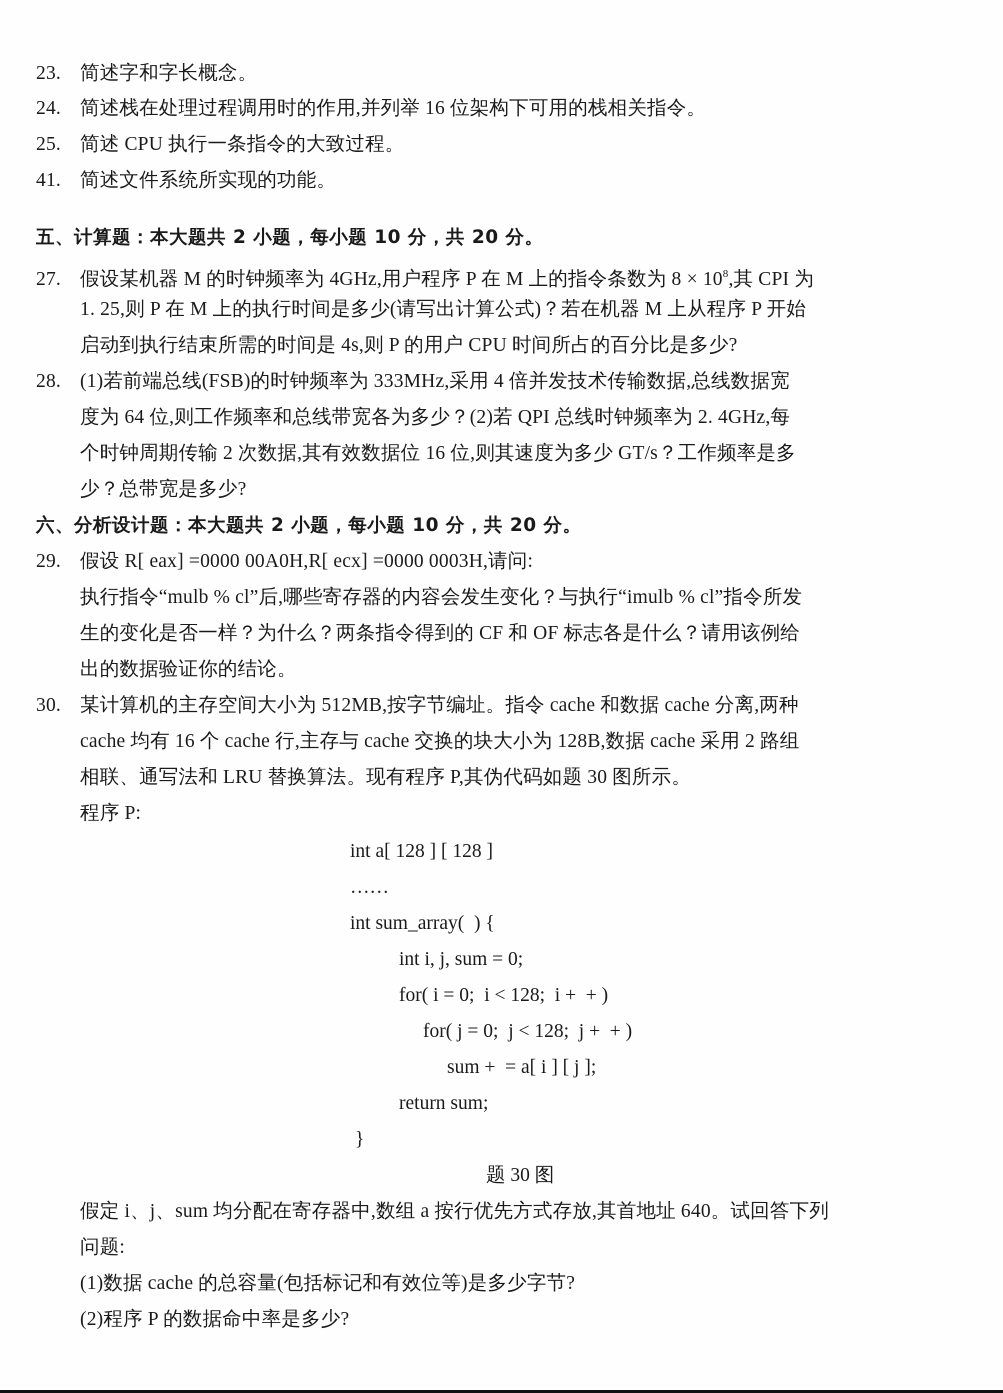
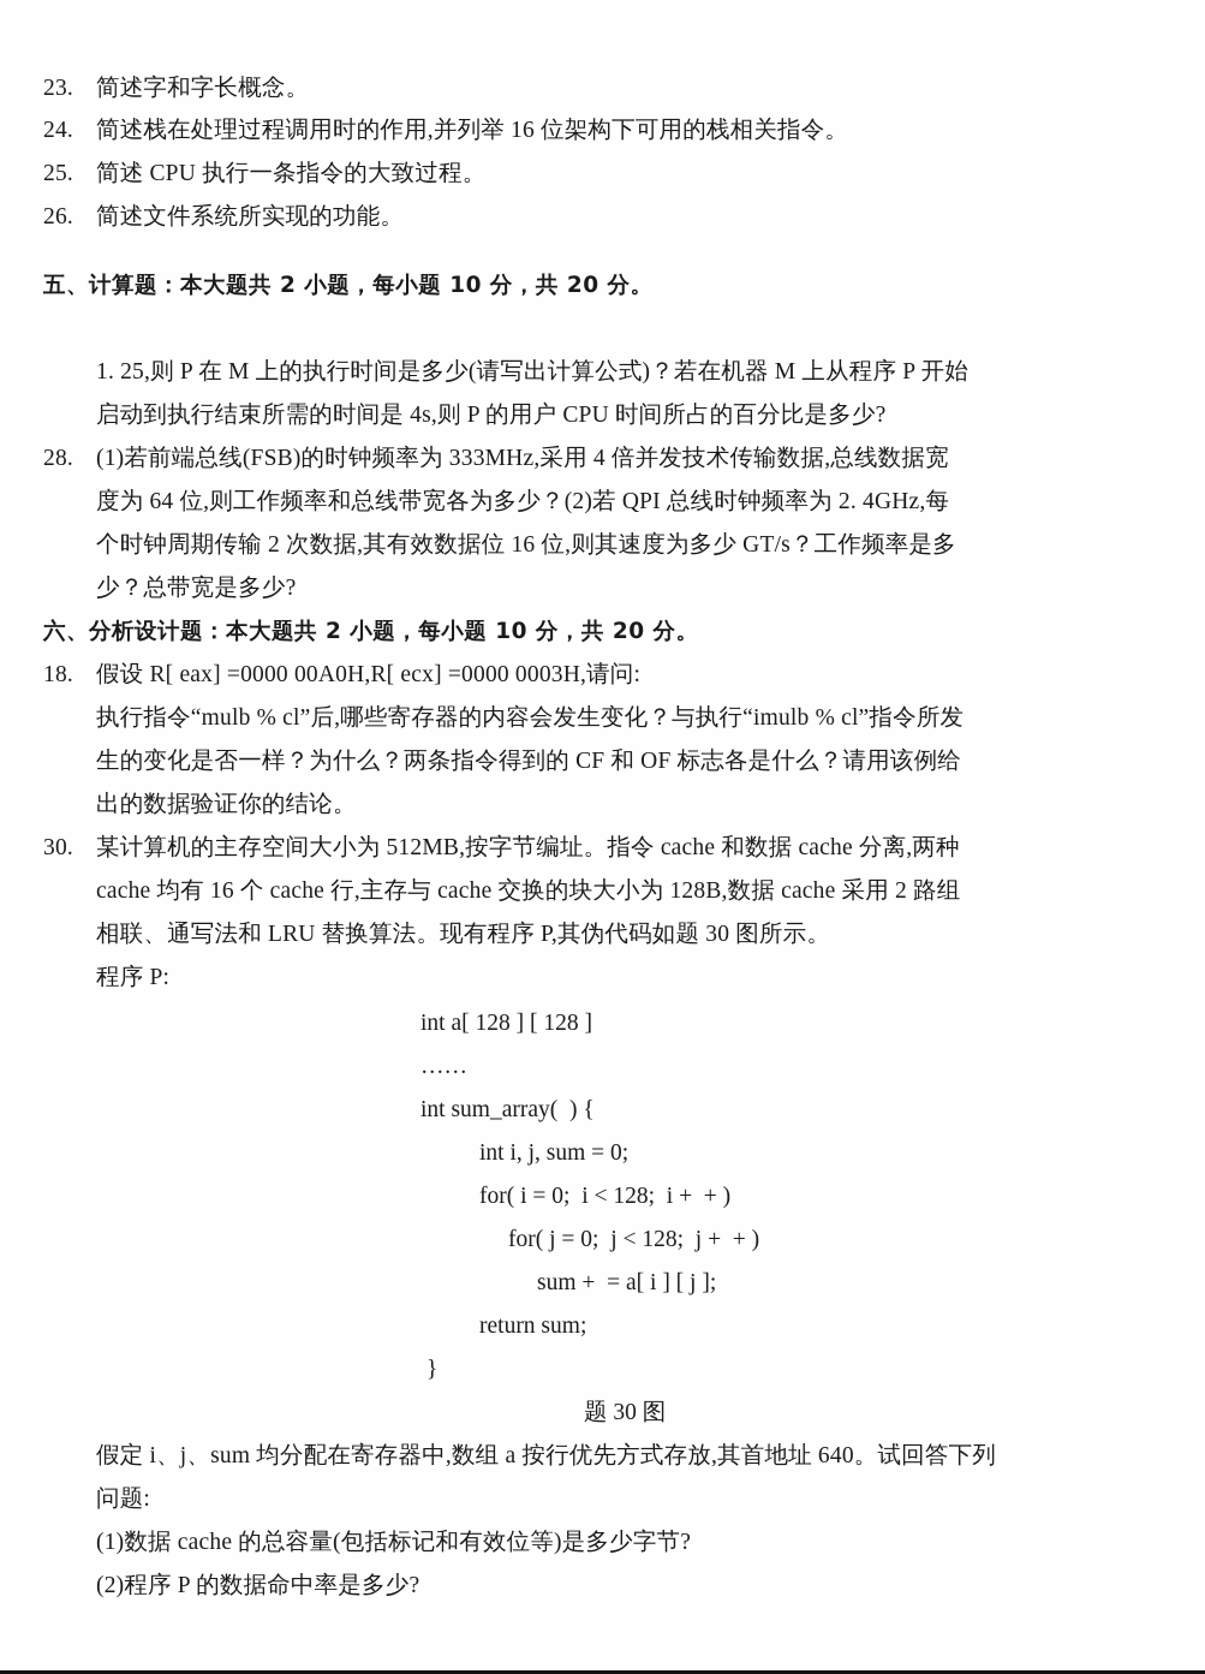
  23. 简述字和字长概念。
  24. 简述栈在处理过程调用时的作用,并列举 16 位架构下可用的栈相关指令。
  25. 简述 CPU 执行一条指令的大致过程。
- 41. 简述文件系统所实现的功能。
+ 26. 简述文件系统所实现的功能。
  五、计算题：本大题共 2 小题，每小题 10 分，共 20 分。
- 27. 假设某机器 M 的时钟频率为 4GHz,用户程序 P 在 M 上的指令条数为 8 × 108,其 CPI 为
  1. 25,则 P 在 M 上的执行时间是多少(请写出计算公式)？若在机器 M 上从程序 P 开始
  启动到执行结束所需的时间是 4s,则 P 的用户 CPU 时间所占的百分比是多少?
  28. (1)若前端总线(FSB)的时钟频率为 333MHz,采用 4 倍并发技术传输数据,总线数据宽
  度为 64 位,则工作频率和总线带宽各为多少？(2)若 QPI 总线时钟频率为 2. 4GHz,每
  个时钟周期传输 2 次数据,其有效数据位 16 位,则其速度为多少 GT/s？工作频率是多
  少？总带宽是多少?
  六、分析设计题：本大题共 2 小题，每小题 10 分，共 20 分。
- 29. 假设 R[ eax] =0000 00A0H,R[ ecx] =0000 0003H,请问:
+ 18. 假设 R[ eax] =0000 00A0H,R[ ecx] =0000 0003H,请问:
  执行指令“mulb % cl”后,哪些寄存器的内容会发生变化？与执行“imulb % cl”指令所发
  生的变化是否一样？为什么？两条指令得到的 CF 和 OF 标志各是什么？请用该例给
  出的数据验证你的结论。
  30. 某计算机的主存空间大小为 512MB,按字节编址。指令 cache 和数据 cache 分离,两种
  cache 均有 16 个 cache 行,主存与 cache 交换的块大小为 128B,数据 cache 采用 2 路组
  相联、通写法和 LRU 替换算法。现有程序 P,其伪代码如题 30 图所示。
  程序 P:
  int a[ 128 ] [ 128 ]
  ……
  int sum_array( ) {
  int i, j, sum = 0;
  for( i = 0; i < 128; i + + )
  for( j = 0; j < 128; j + + )
  sum + = a[ i ] [ j ];
  return sum;
  }
  题 30 图
  假定 i、j、sum 均分配在寄存器中,数组 a 按行优先方式存放,其首地址 640。试回答下列
  问题:
  (1)数据 cache 的总容量(包括标记和有效位等)是多少字节?
  (2)程序 P 的数据命中率是多少?
